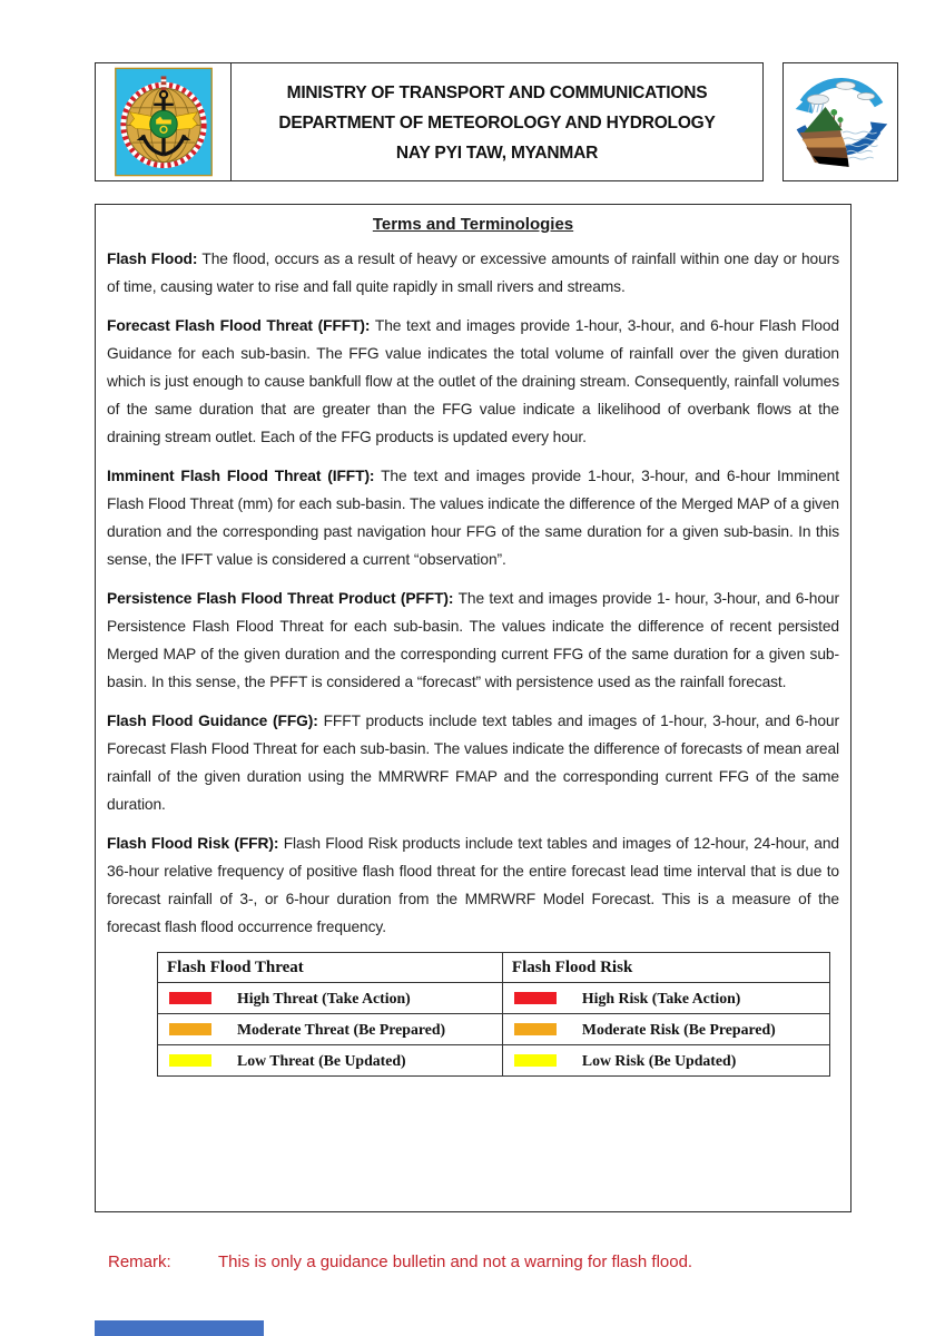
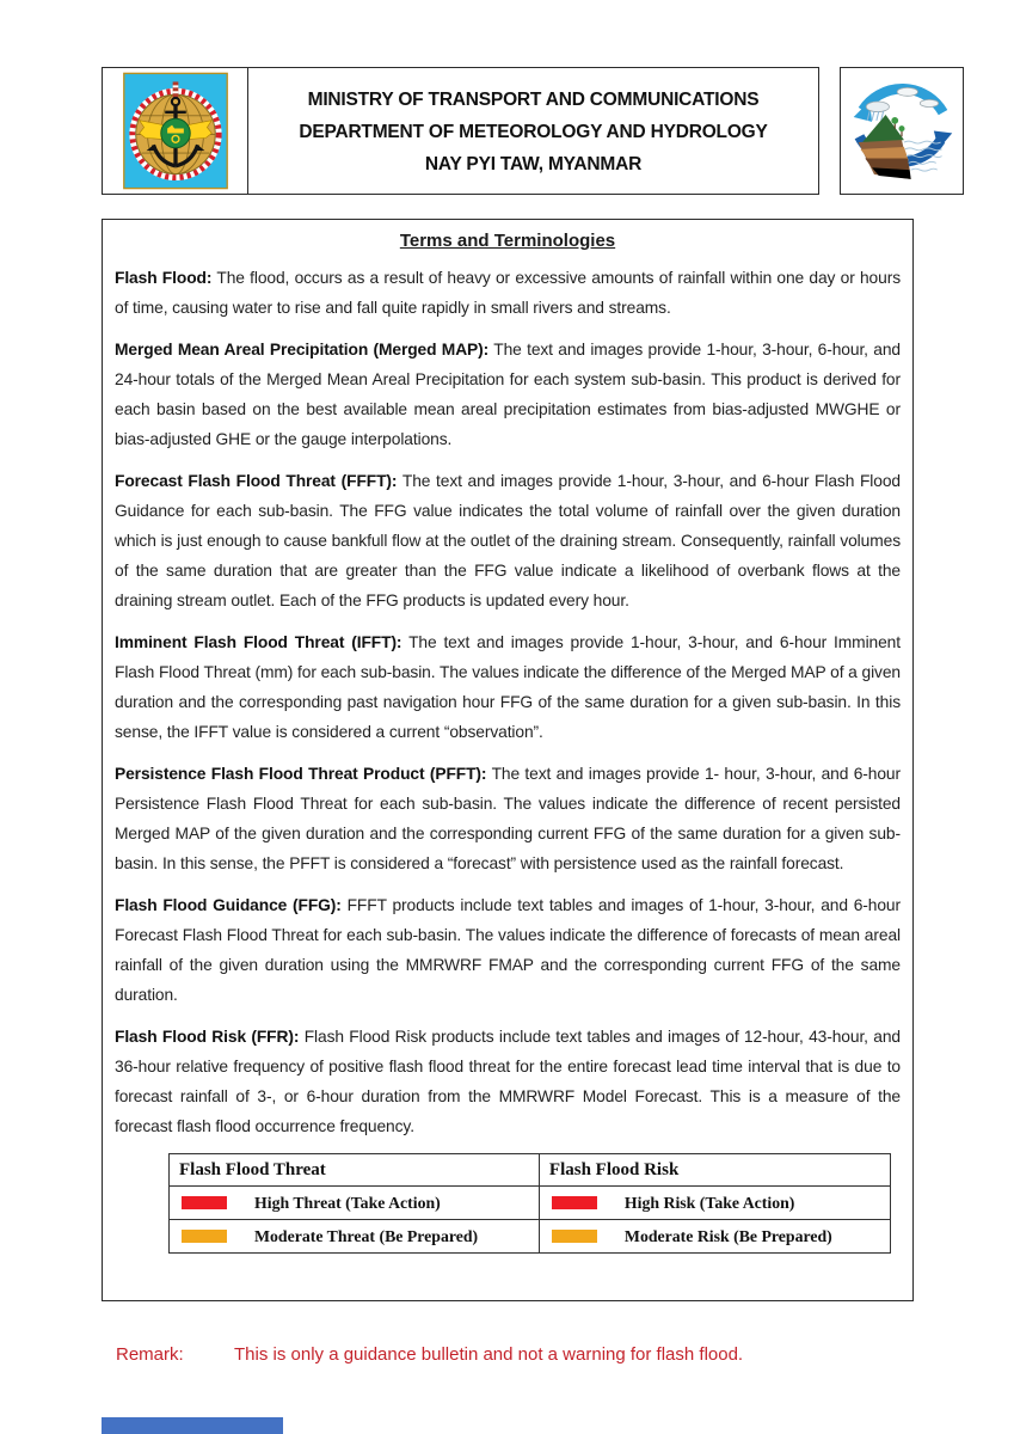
  MINISTRY OF TRANSPORT AND COMMUNICATIONS
  DEPARTMENT OF METEOROLOGY AND HYDROLOGY
  NAY PYI TAW, MYANMAR
  Terms and Terminologies
  Flash Flood: The flood, occurs as a result of heavy or excessive amounts of rainfall within one day or hours of time, causing water to rise and fall quite rapidly in small rivers and streams.
+ Merged Mean Areal Precipitation (Merged MAP): The text and images provide 1-hour, 3-hour, 6-hour, and 24-hour totals of the Merged Mean Areal Precipitation for each system sub-basin. This product is derived for each basin based on the best available mean areal precipitation estimates from bias-adjusted MWGHE or bias-adjusted GHE or the gauge interpolations.
  Forecast Flash Flood Threat (FFFT): The text and images provide 1-hour, 3-hour, and 6-hour Flash Flood Guidance for each sub-basin. The FFG value indicates the total volume of rainfall over the given duration which is just enough to cause bankfull flow at the outlet of the draining stream. Consequently, rainfall volumes of the same duration that are greater than the FFG value indicate a likelihood of overbank flows at the draining stream outlet. Each of the FFG products is updated every hour.
  Imminent Flash Flood Threat (IFFT): The text and images provide 1-hour, 3-hour, and 6-hour Imminent Flash Flood Threat (mm) for each sub-basin. The values indicate the difference of the Merged MAP of a given duration and the corresponding past navigation hour FFG of the same duration for a given sub-basin. In this sense, the IFFT value is considered a current “observation”.
  Persistence Flash Flood Threat Product (PFFT): The text and images provide 1- hour, 3-hour, and 6-hour Persistence Flash Flood Threat for each sub-basin. The values indicate the difference of recent persisted Merged MAP of the given duration and the corresponding current FFG of the same duration for a given sub-basin. In this sense, the PFFT is considered a “forecast” with persistence used as the rainfall forecast.
  Flash Flood Guidance (FFG): FFFT products include text tables and images of 1-hour, 3-hour, and 6-hour Forecast Flash Flood Threat for each sub-basin. The values indicate the difference of forecasts of mean areal rainfall of the given duration using the MMRWRF FMAP and the corresponding current FFG of the same duration.
- Flash Flood Risk (FFR): Flash Flood Risk products include text tables and images of 12-hour, 24-hour, and 36-hour relative frequency of positive flash flood threat for the entire forecast lead time interval that is due to forecast rainfall of 3-, or 6-hour duration from the MMRWRF Model Forecast. This is a measure of the forecast flash flood occurrence frequency.
+ Flash Flood Risk (FFR): Flash Flood Risk products include text tables and images of 12-hour, 43-hour, and 36-hour relative frequency of positive flash flood threat for the entire forecast lead time interval that is due to forecast rainfall of 3-, or 6-hour duration from the MMRWRF Model Forecast. This is a measure of the forecast flash flood occurrence frequency.
  Flash Flood Threat	Flash Flood Risk
  High Threat (Take Action)	High Risk (Take Action)
  Moderate Threat (Be Prepared)	Moderate Risk (Be Prepared)
- Low Threat (Be Updated)	Low Risk (Be Updated)
  Remark:
  This is only a guidance bulletin and not a warning for flash flood.
